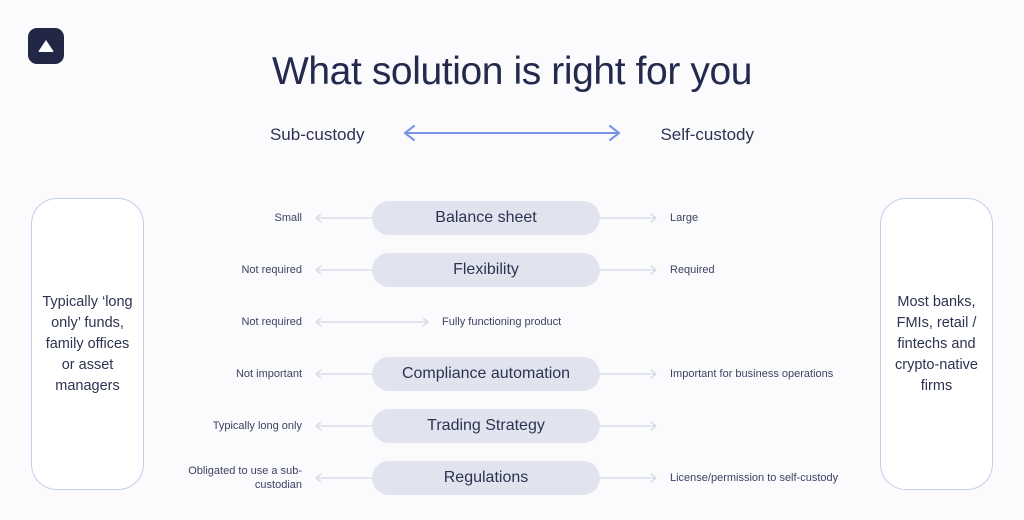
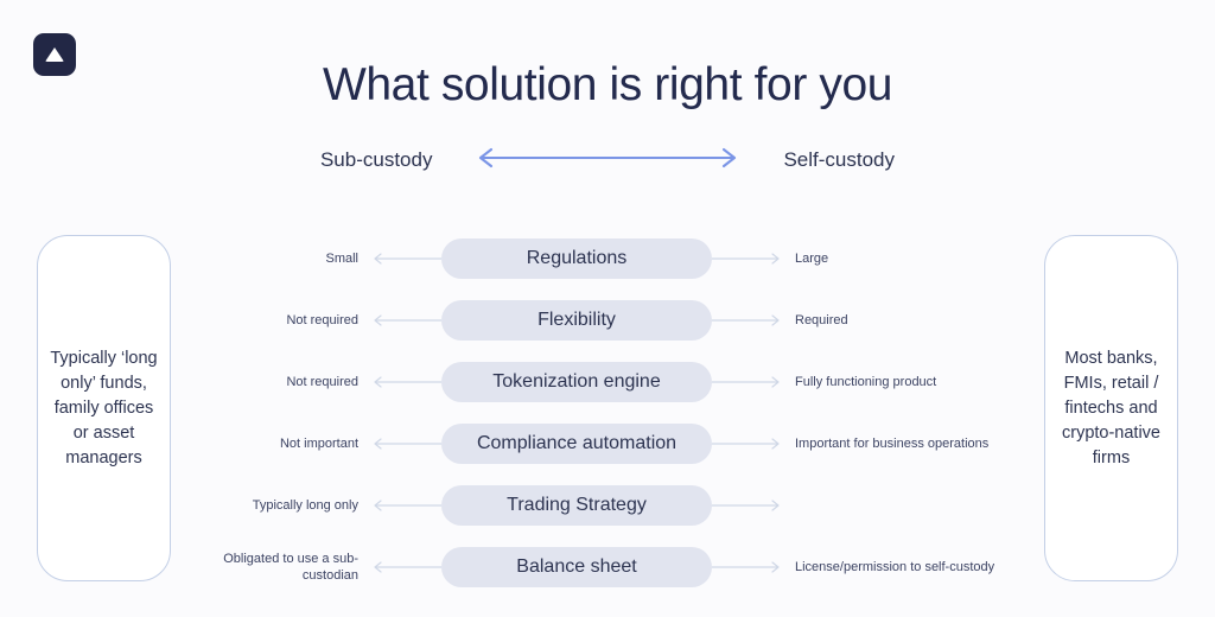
  What solution is right for you
  Sub-custody
  Self-custody
  Typically ‘long only’ funds, family offices or asset managers
  Most banks, FMIs, retail / fintechs and crypto-native firms
  Small
- Balance sheet
+ Regulations
  Large
  Not required
  Flexibility
  Required
  Not required
+ Tokenization engine
  Fully functioning product
  Not important
  Compliance automation
  Important for business operations
  Typically long only
  Trading Strategy
  Obligated to use a sub-custodian
- Regulations
+ Balance sheet
  License/permission to self-custody
